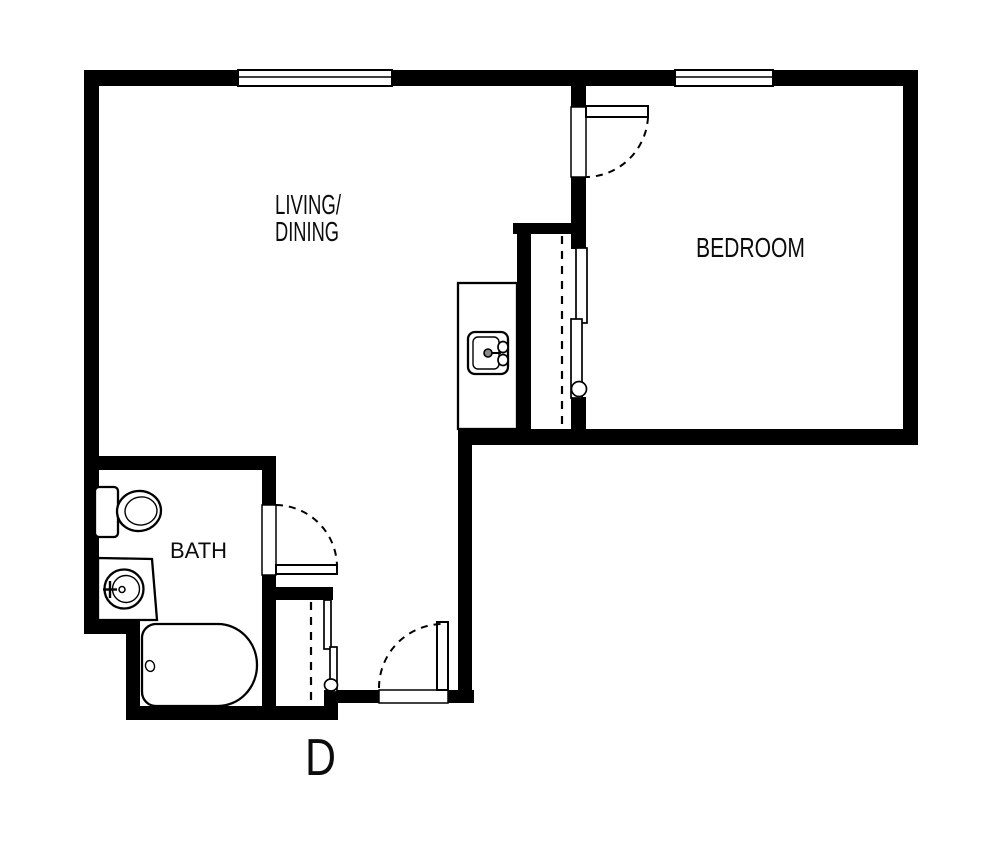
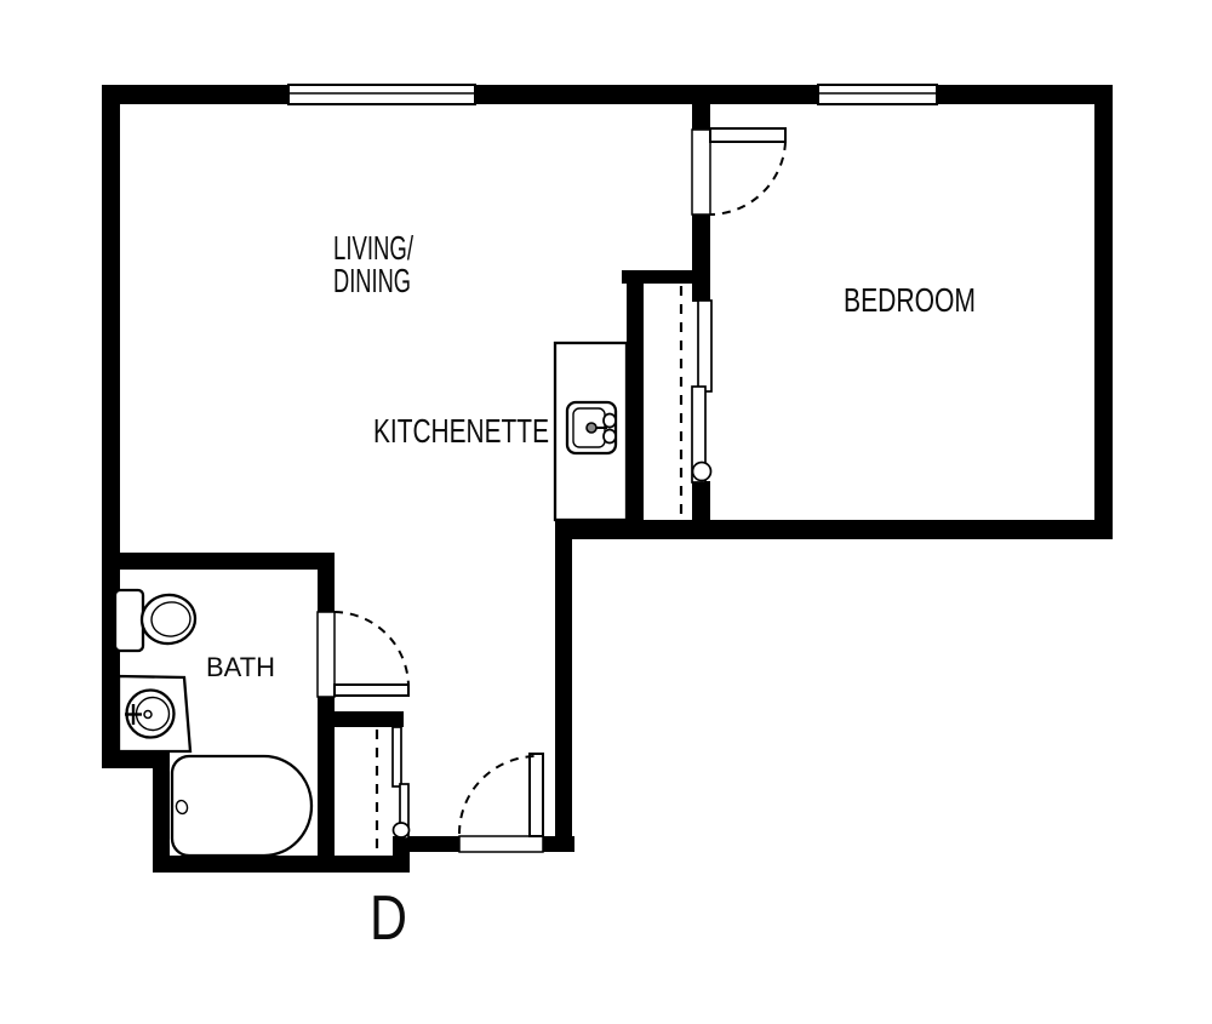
  LIVING/
  DINING
+ KITCHENETTE
  BEDROOM
  BATH
  D
